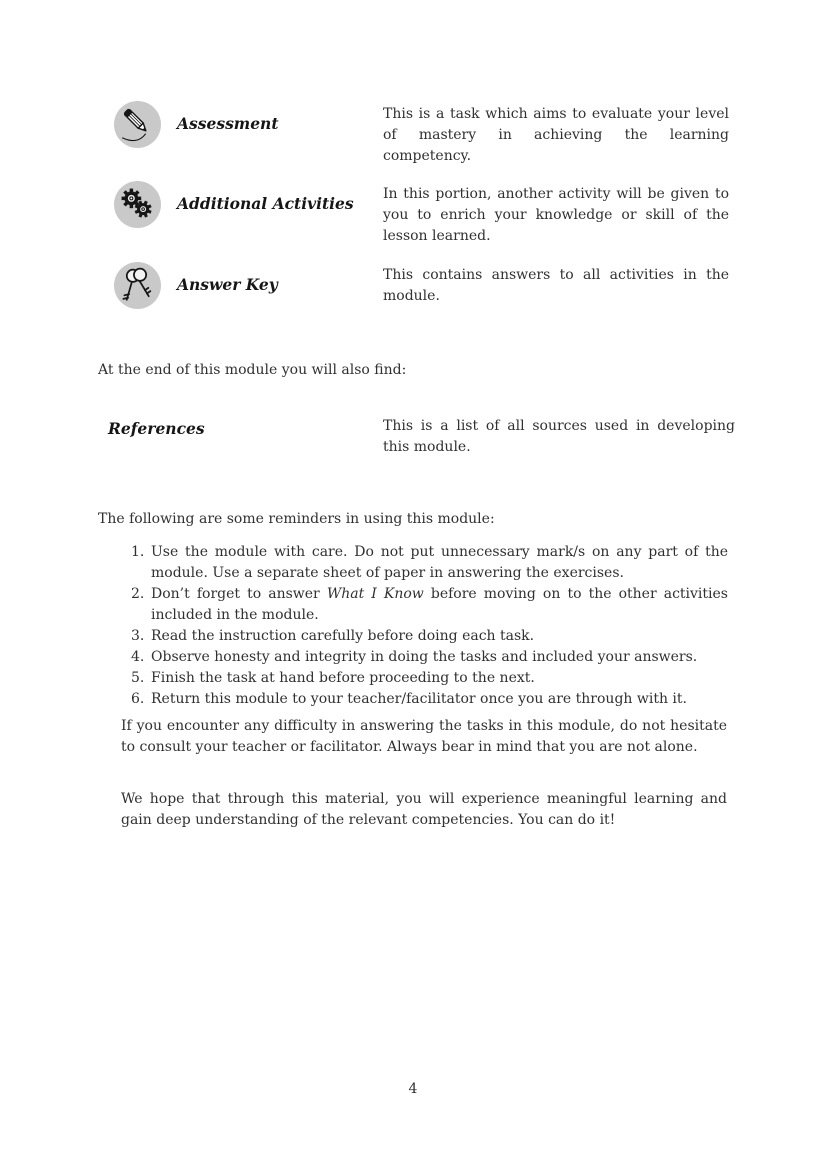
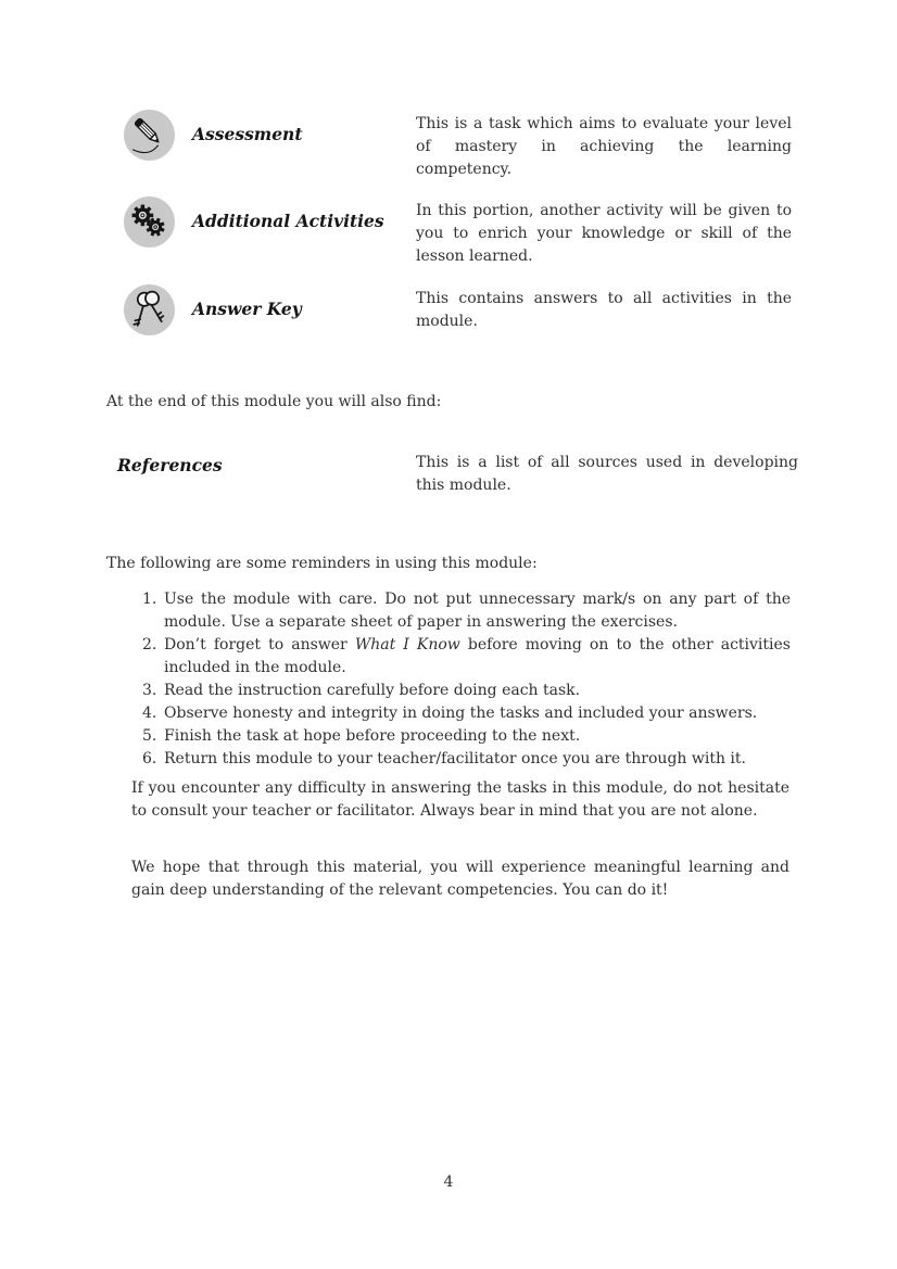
  Assessment
  This is a task which aims to evaluate your level of mastery in achieving the learning competency.
  Additional Activities
  In this portion, another activity will be given to you to enrich your knowledge or skill of the lesson learned.
  Answer Key
  This contains answers to all activities in the module.
  At the end of this module you will also find:
  References
  This is a list of all sources used in developing this module.
  The following are some reminders in using this module:
  1. Use the module with care. Do not put unnecessary mark/s on any part of the module. Use a separate sheet of paper in answering the exercises.
  2. Don’t forget to answer What I Know before moving on to the other activities included in the module.
  3. Read the instruction carefully before doing each task.
  4. Observe honesty and integrity in doing the tasks and included your answers.
- 5. Finish the task at hand before proceeding to the next.
+ 5. Finish the task at hope before proceeding to the next.
  6. Return this module to your teacher/facilitator once you are through with it.
  If you encounter any difficulty in answering the tasks in this module, do not hesitate to consult your teacher or facilitator. Always bear in mind that you are not alone.
  We hope that through this material, you will experience meaningful learning and gain deep understanding of the relevant competencies. You can do it!
  4
